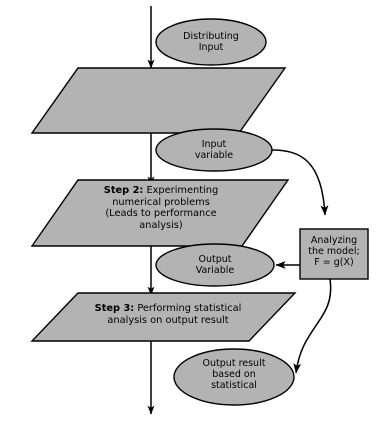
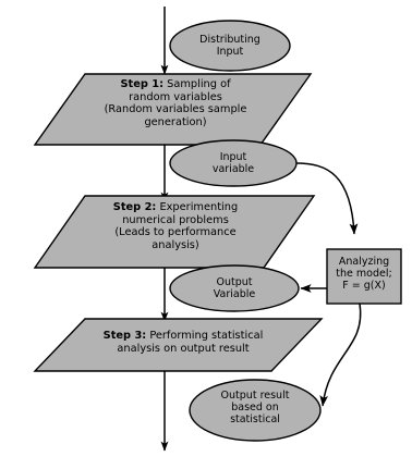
  Distributing
  Input
+ Step 1: Sampling of
+ random variables
+ (Random variables sample
+ generation)
  Input
  variable
  Step 2: Experimenting
  numerical problems
  (Leads to performance
  analysis)
  Analyzing
  the model;
  F = g(X)
  Output
  Variable
  Step 3: Performing statistical
  analysis on output result
  Output result
  based on
  statistical
